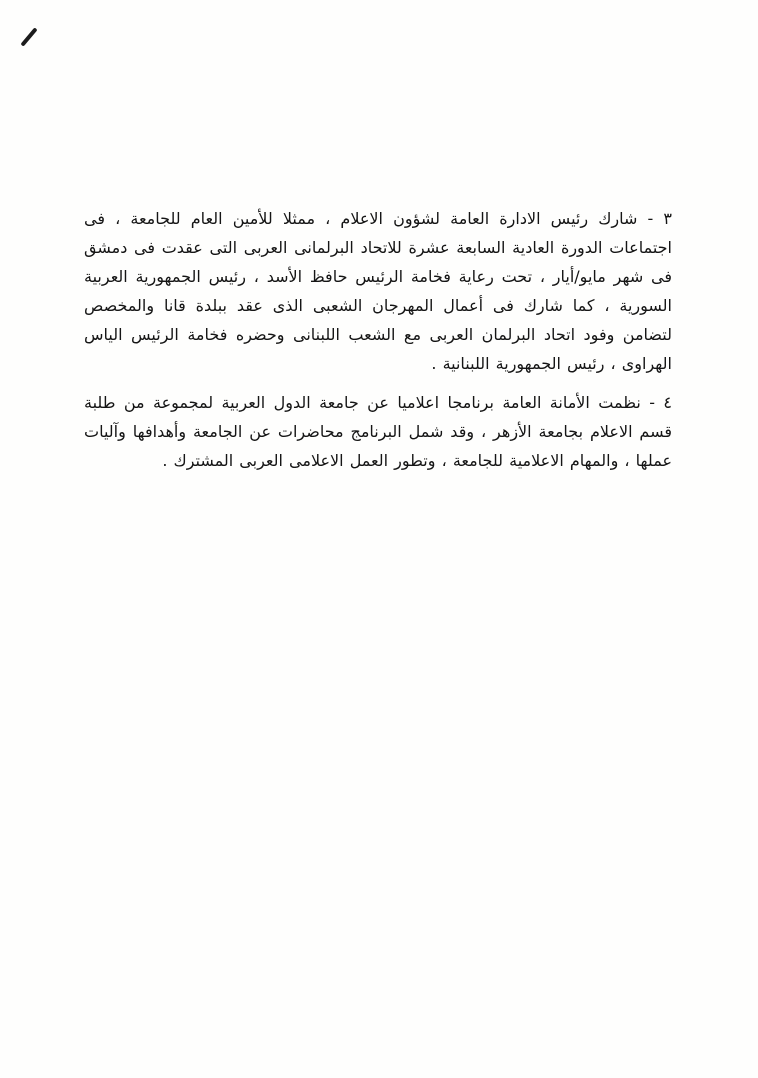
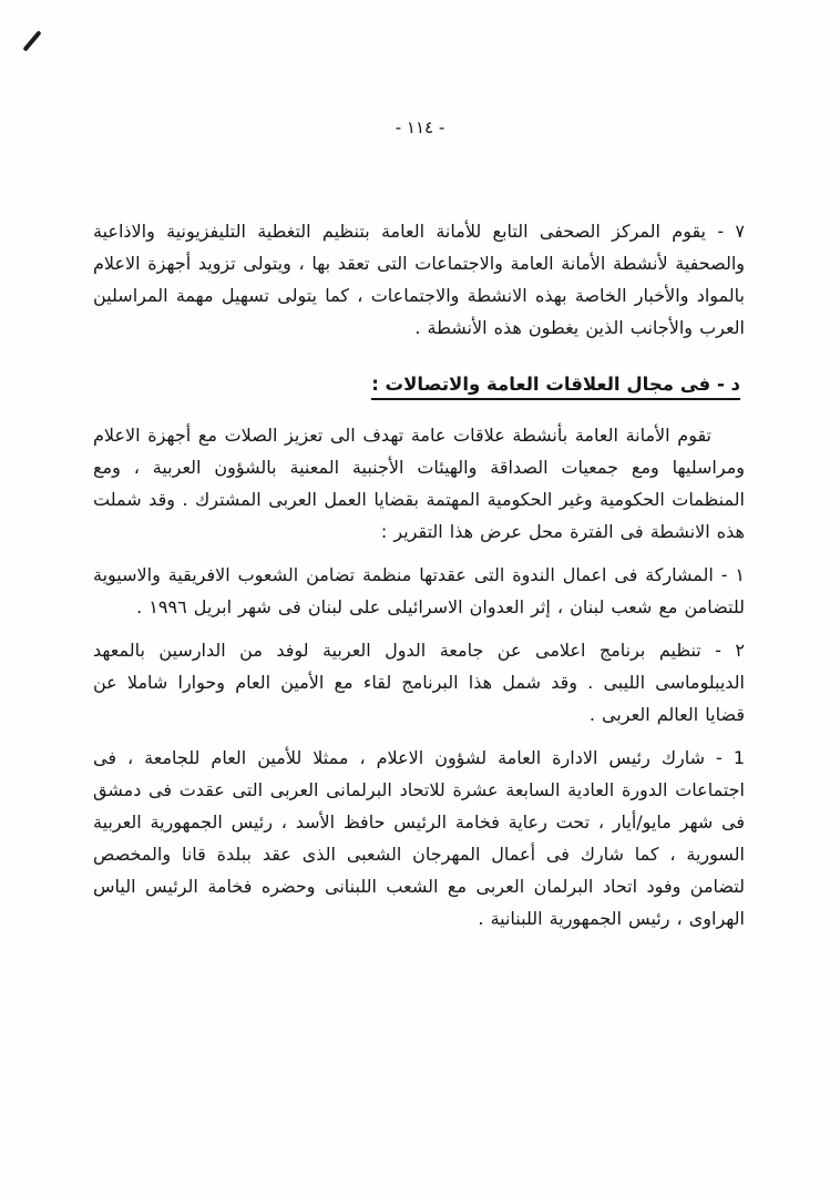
+ - ١١٤ -
+ ٧ - يقوم المركز الصحفى التابع للأمانة العامة بتنظيم التغطية التليفزيونية والاذاعية والصحفية لأنشطة الأمانة العامة والاجتماعات التى تعقد بها ، ويتولى تزويد أجهزة الاعلام بالمواد والأخبار الخاصة بهذه الانشطة والاجتماعات ، كما يتولى تسهيل مهمة المراسلين العرب والأجانب الذين يغطون هذه الأنشطة .
+ د - فى مجال العلاقات العامة والاتصالات :
+ تقوم الأمانة العامة بأنشطة علاقات عامة تهدف الى تعزيز الصلات مع أجهزة الاعلام ومراسليها ومع جمعيات الصداقة والهيئات الأجنبية المعنية بالشؤون العربية ، ومع المنظمات الحكومية وغير الحكومية المهتمة بقضايا العمل العربى المشترك . وقد شملت هذه الانشطة فى الفترة محل عرض هذا التقرير :
+ ١ - المشاركة فى اعمال الندوة التى عقدتها منظمة تضامن الشعوب الافريقية والاسيوية للتضامن مع شعب لبنان ، إثر العدوان الاسرائيلى على لبنان فى شهر ابريل ١٩٩٦ .
+ ٢ - تنظيم برنامج اعلامى عن جامعة الدول العربية لوفد من الدارسين بالمعهد الديبلوماسى الليبى . وقد شمل هذا البرنامج لقاء مع الأمين العام وحوارا شاملا عن قضايا العالم العربى .
- ٣ - شارك رئيس الادارة العامة لشؤون الاعلام ، ممثلا للأمين العام للجامعة ، فى اجتماعات الدورة العادية السابعة عشرة للاتحاد البرلمانى العربى التى عقدت فى دمشق فى شهر مايو/أيار ، تحت رعاية فخامة الرئيس حافظ الأسد ، رئيس الجمهورية العربية السورية ، كما شارك فى أعمال المهرجان الشعبى الذى عقد ببلدة قانا والمخصص لتضامن وفود اتحاد البرلمان العربى مع الشعب اللبنانى وحضره فخامة الرئيس الياس الهراوى ، رئيس الجمهورية اللبنانية .
+ 1 - شارك رئيس الادارة العامة لشؤون الاعلام ، ممثلا للأمين العام للجامعة ، فى اجتماعات الدورة العادية السابعة عشرة للاتحاد البرلمانى العربى التى عقدت فى دمشق فى شهر مايو/أيار ، تحت رعاية فخامة الرئيس حافظ الأسد ، رئيس الجمهورية العربية السورية ، كما شارك فى أعمال المهرجان الشعبى الذى عقد ببلدة قانا والمخصص لتضامن وفود اتحاد البرلمان العربى مع الشعب اللبنانى وحضره فخامة الرئيس الياس الهراوى ، رئيس الجمهورية اللبنانية .
- ٤ - نظمت الأمانة العامة برنامجا اعلاميا عن جامعة الدول العربية لمجموعة من طلبة قسم الاعلام بجامعة الأزهر ، وقد شمل البرنامج محاضرات عن الجامعة وأهدافها وآليات عملها ، والمهام الاعلامية للجامعة ، وتطور العمل الاعلامى العربى المشترك .
